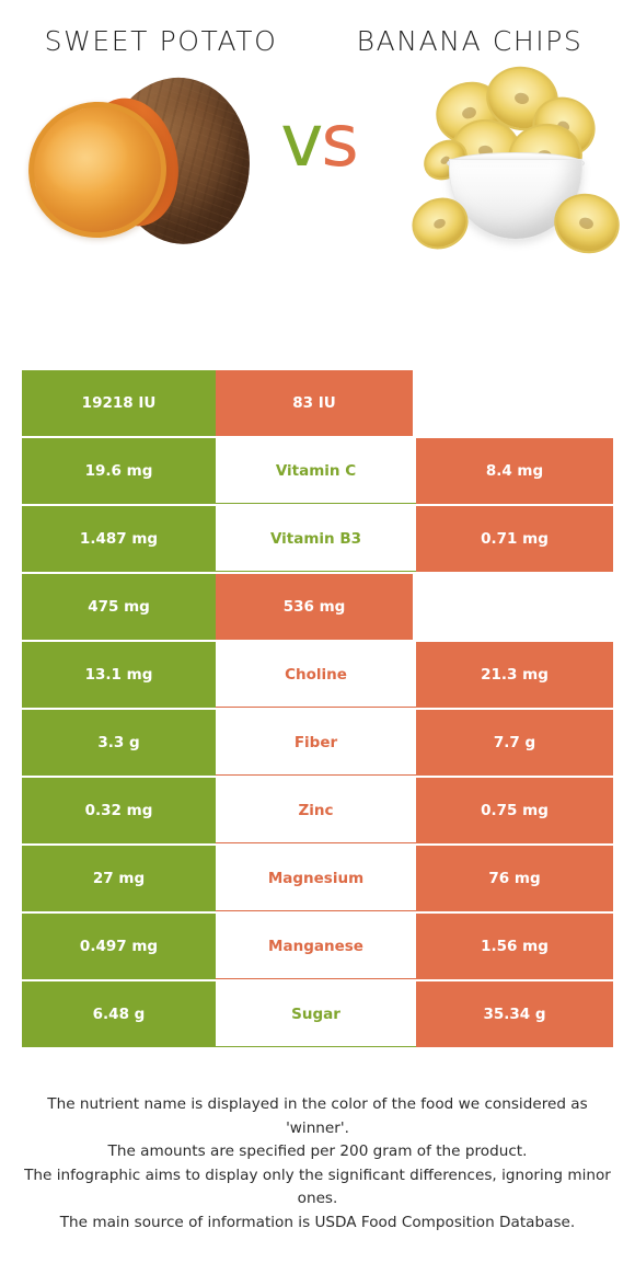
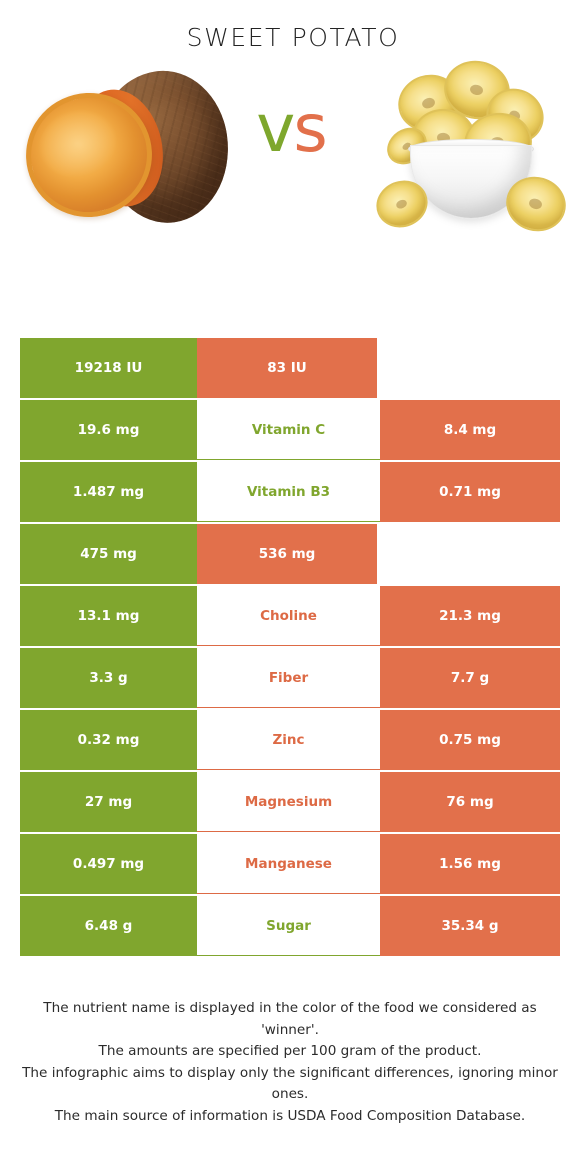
  SWEET POTATO
- BANANA CHIPS
  vs
  19218 IU
  83 IU
  19.6 mg
  Vitamin C
  8.4 mg
  1.487 mg
  Vitamin B3
  0.71 mg
  475 mg
  536 mg
  13.1 mg
  Choline
  21.3 mg
  3.3 g
  Fiber
  7.7 g
  0.32 mg
  Zinc
  0.75 mg
  27 mg
  Magnesium
  76 mg
  0.497 mg
  Manganese
  1.56 mg
  6.48 g
  Sugar
  35.34 g
  The nutrient name is displayed in the color of the food we considered as 'winner'.
- The amounts are specified per 200 gram of the product.
+ The amounts are specified per 100 gram of the product.
  The infographic aims to display only the significant differences, ignoring minor ones.
  The main source of information is USDA Food Composition Database.
